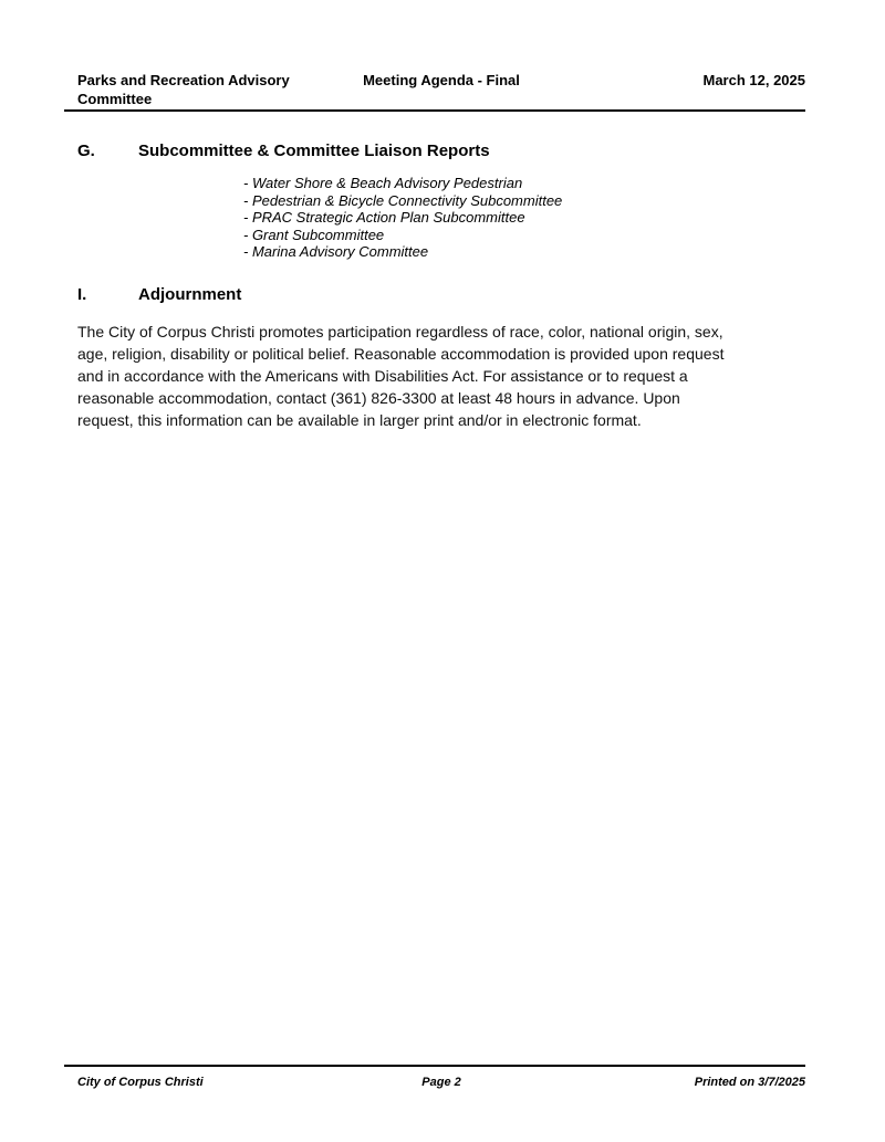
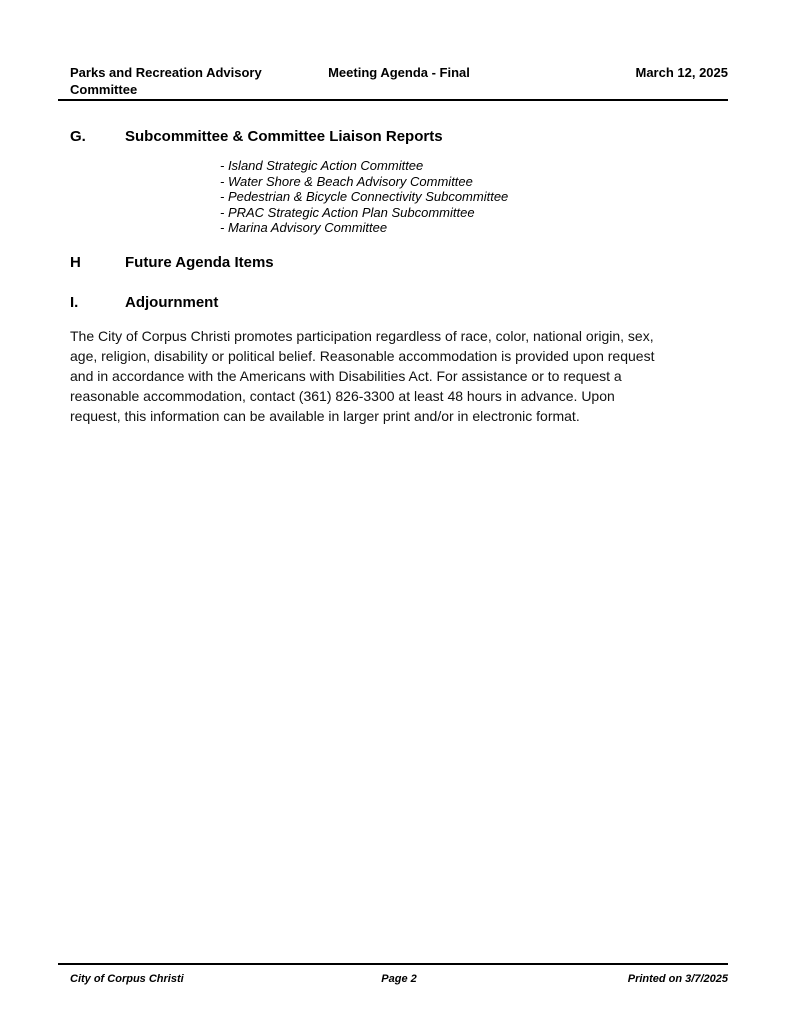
  Parks and Recreation Advisory Committee
  Meeting Agenda - Final
  March 12, 2025
  G.
  Subcommittee & Committee Liaison Reports
+ - Island Strategic Action Committee
- - Water Shore & Beach Advisory Pedestrian
+ - Water Shore & Beach Advisory Committee
  - Pedestrian & Bicycle Connectivity Subcommittee
  - PRAC Strategic Action Plan Subcommittee
- - Grant Subcommittee
  - Marina Advisory Committee
+ H
+ Future Agenda Items
  I.
  Adjournment
  The City of Corpus Christi promotes participation regardless of race, color, national origin, sex, age, religion, disability or political belief. Reasonable accommodation is provided upon request and in accordance with the Americans with Disabilities Act. For assistance or to request a reasonable accommodation, contact (361) 826-3300 at least 48 hours in advance. Upon request, this information can be available in larger print and/or in electronic format.
  City of Corpus Christi
  Page 2
  Printed on 3/7/2025
